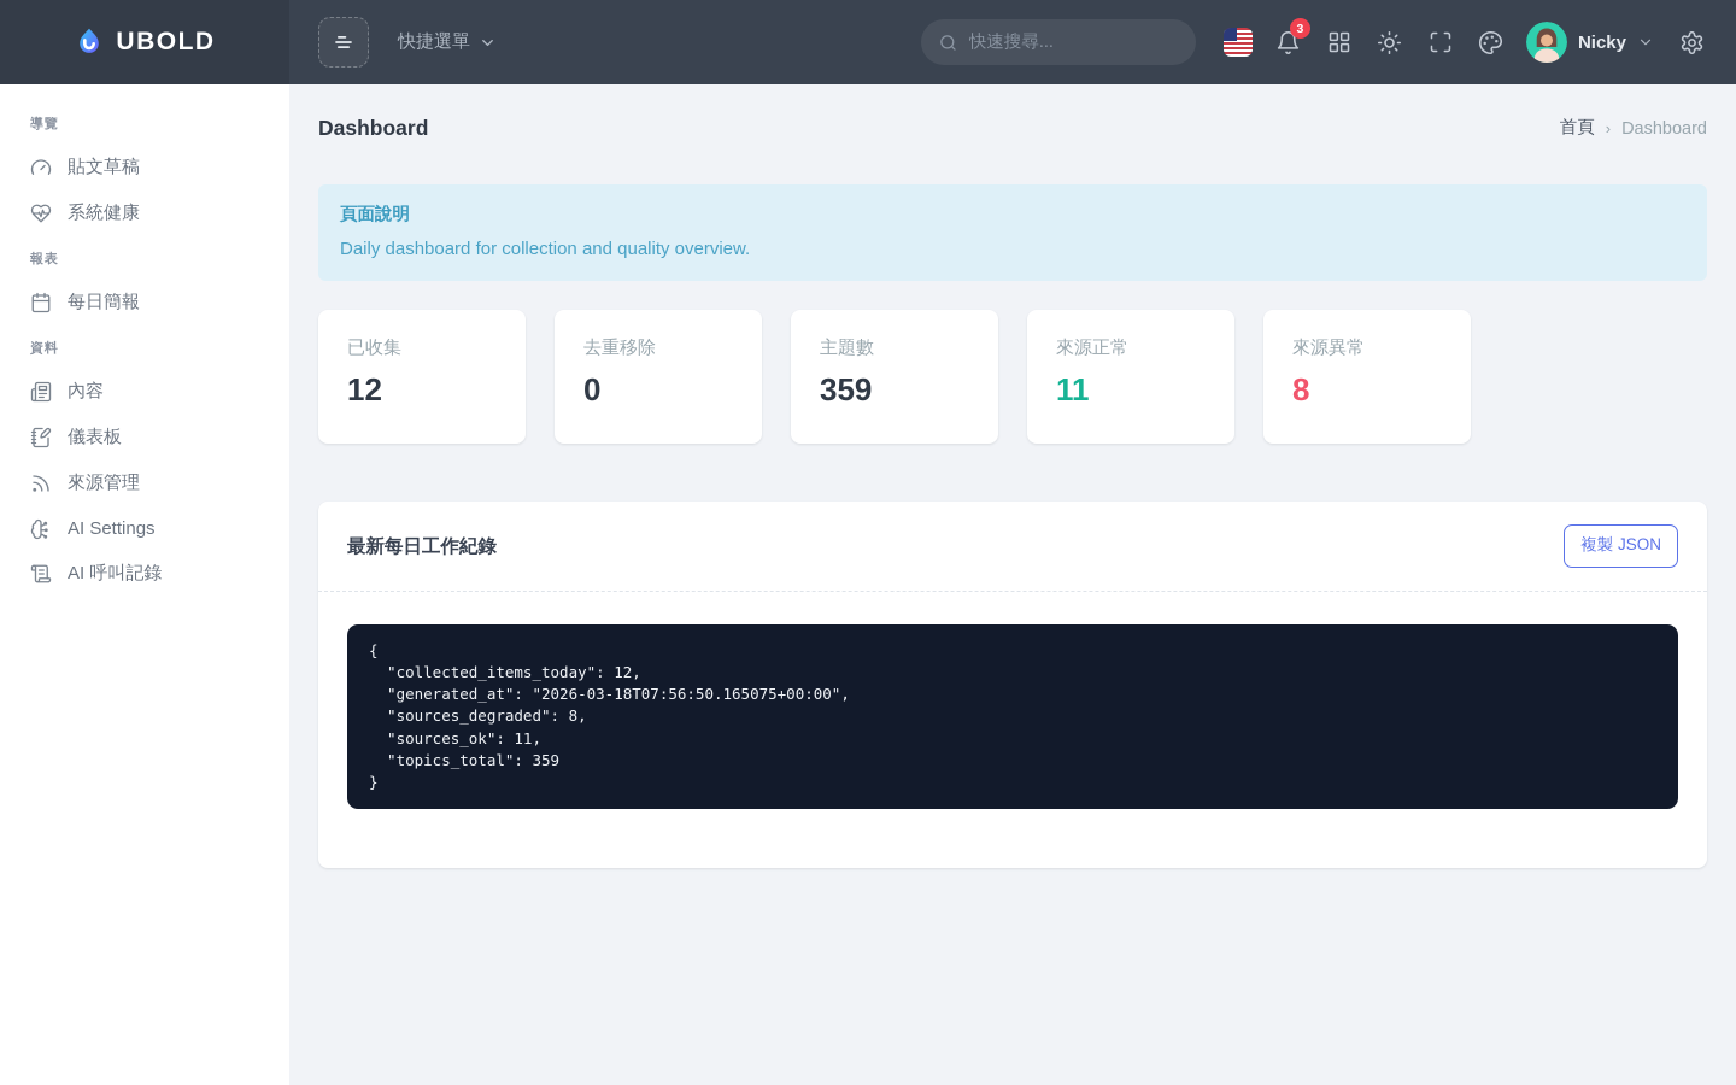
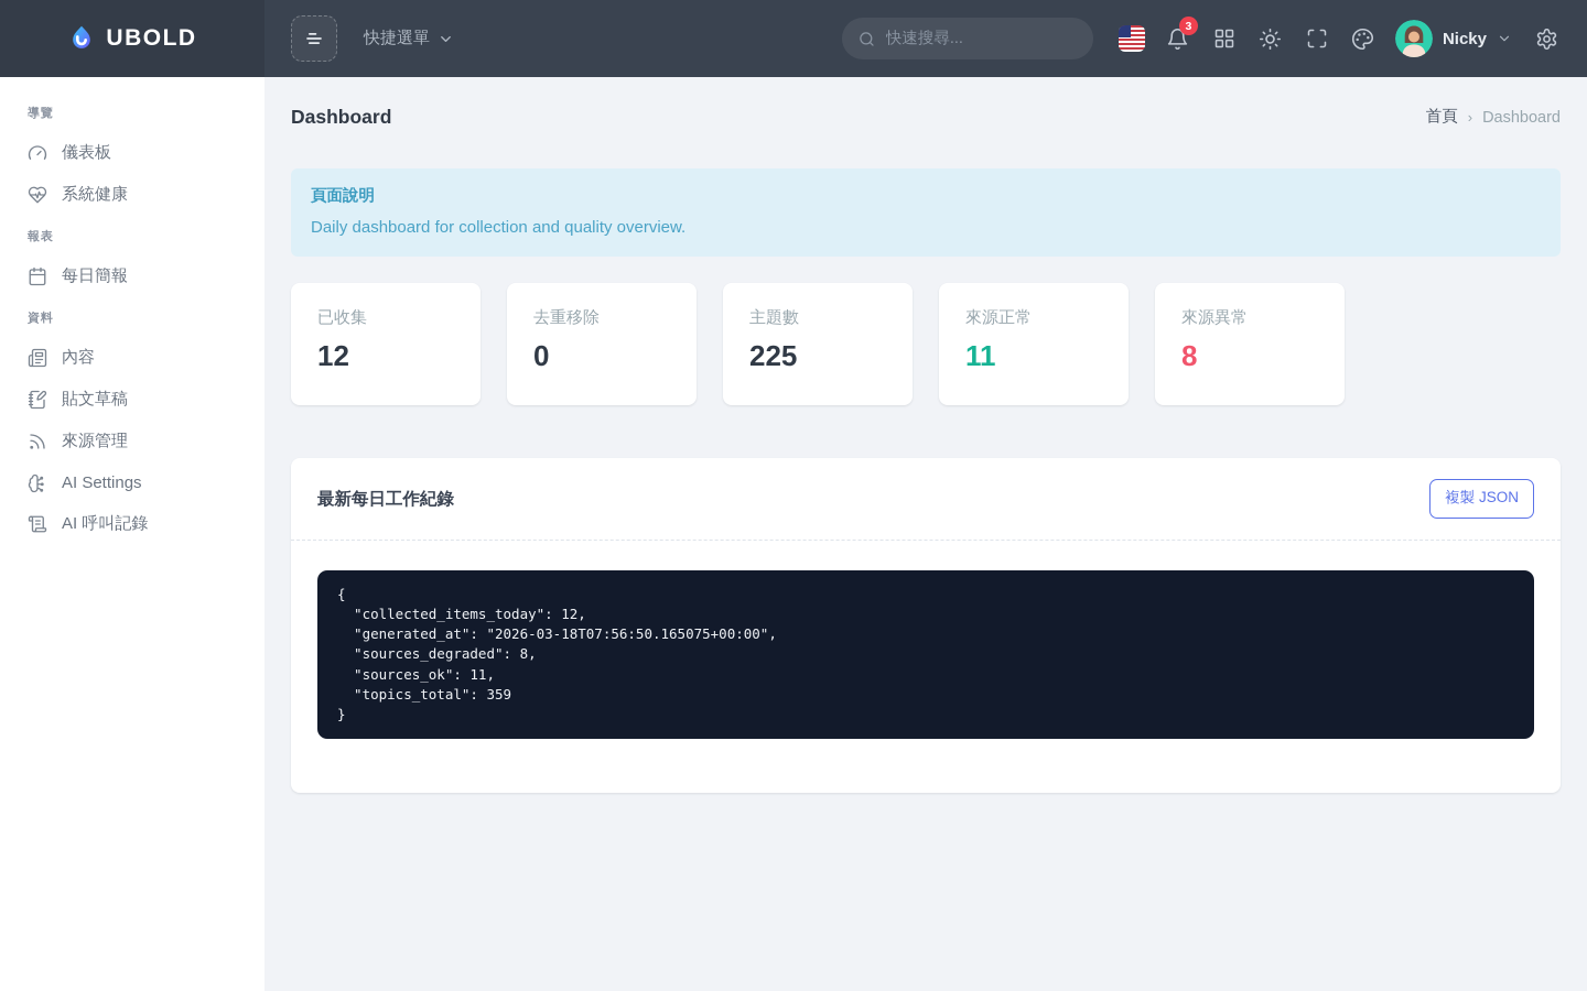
  UBOLD
  快捷選單
  快速搜尋...
  3
  Nicky
  導覽
- 貼文草稿
+ 儀表板
  系統健康
  報表
  每日簡報
  資料
  內容
- 儀表板
+ 貼文草稿
  來源管理
  AI Settings
  AI 呼叫記錄
  Dashboard
  首頁
  ›
  Dashboard
  頁面說明
  Daily dashboard for collection and quality overview.
  已收集
  12
  去重移除
  0
  主題數
- 359
+ 225
  來源正常
  11
  來源異常
  8
  最新每日工作紀錄
  複製 JSON
  {
  "collected_items_today": 12,
  "generated_at": "2026-03-18T07:56:50.165075+00:00",
  "sources_degraded": 8,
  "sources_ok": 11,
  "topics_total": 359
  }
